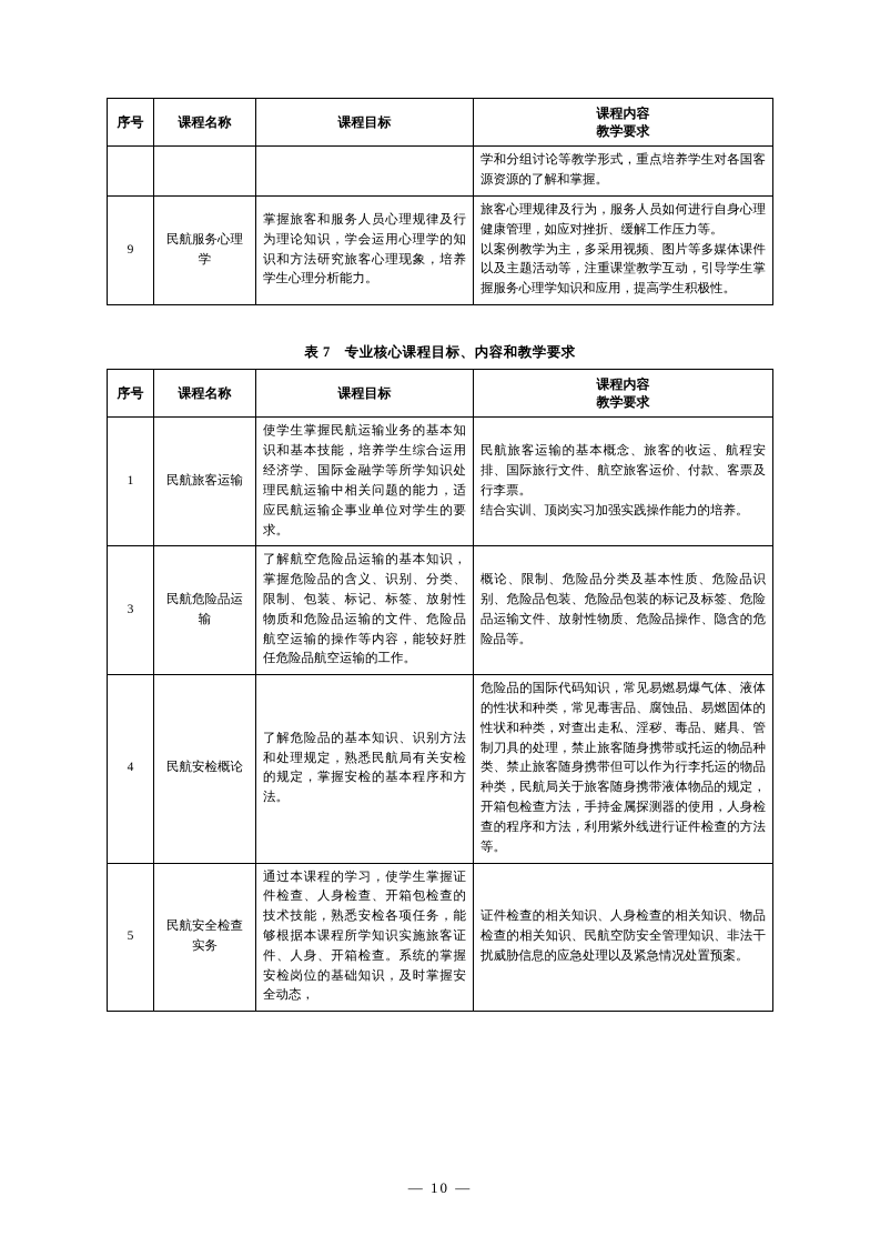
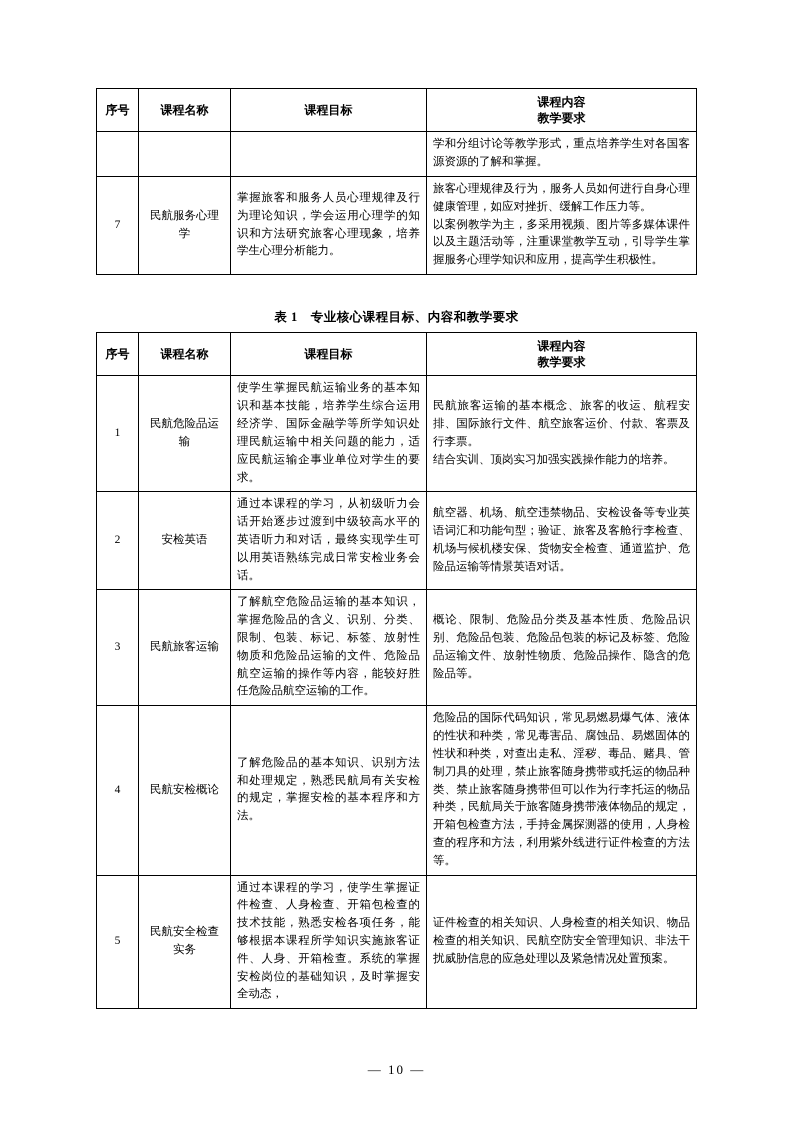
  序号	课程名称	课程目标	课程内容 教学要求
  			学和分组讨论等教学形式，重点培养学生对各国客源资源的了解和掌握。
- 9	民航服务心理学	掌握旅客和服务人员心理规律及行为理论知识，学会运用心理学的知识和方法研究旅客心理现象，培养学生心理分析能力。	旅客心理规律及行为，服务人员如何进行自身心理健康管理，如应对挫折、缓解工作压力等。 以案例教学为主，多采用视频、图片等多媒体课件以及主题活动等，注重课堂教学互动，引导学生掌握服务心理学知识和应用，提高学生积极性。
+ 7	民航服务心理学	掌握旅客和服务人员心理规律及行为理论知识，学会运用心理学的知识和方法研究旅客心理现象，培养学生心理分析能力。	旅客心理规律及行为，服务人员如何进行自身心理健康管理，如应对挫折、缓解工作压力等。 以案例教学为主，多采用视频、图片等多媒体课件以及主题活动等，注重课堂教学互动，引导学生掌握服务心理学知识和应用，提高学生积极性。
- 表 7 专业核心课程目标、内容和教学要求
+ 表 1 专业核心课程目标、内容和教学要求
  序号	课程名称	课程目标	课程内容 教学要求
- 1	民航旅客运输	使学生掌握民航运输业务的基本知识和基本技能，培养学生综合运用经济学、国际金融学等所学知识处理民航运输中相关问题的能力，适应民航运输企事业单位对学生的要求。	民航旅客运输的基本概念、旅客的收运、航程安排、国际旅行文件、航空旅客运价、付款、客票及行李票。 结合实训、顶岗实习加强实践操作能力的培养。
+ 1	民航危险品运输	使学生掌握民航运输业务的基本知识和基本技能，培养学生综合运用经济学、国际金融学等所学知识处理民航运输中相关问题的能力，适应民航运输企事业单位对学生的要求。	民航旅客运输的基本概念、旅客的收运、航程安排、国际旅行文件、航空旅客运价、付款、客票及行李票。 结合实训、顶岗实习加强实践操作能力的培养。
+ 2	安检英语	通过本课程的学习，从初级听力会话开始逐步过渡到中级较高水平的英语听力和对话，最终实现学生可以用英语熟练完成日常安检业务会话。	航空器、机场、航空违禁物品、安检设备等专业英语词汇和功能句型；验证、旅客及客舱行李检查、机场与候机楼安保、货物安全检查、通道监护、危险品运输等情景英语对话。
- 3	民航危险品运输	了解航空危险品运输的基本知识，掌握危险品的含义、识别、分类、限制、包装、标记、标签、放射性物质和危险品运输的文件、危险品航空运输的操作等内容，能较好胜任危险品航空运输的工作。	概论、限制、危险品分类及基本性质、危险品识别、危险品包装、危险品包装的标记及标签、危险品运输文件、放射性物质、危险品操作、隐含的危险品等。
+ 3	民航旅客运输	了解航空危险品运输的基本知识，掌握危险品的含义、识别、分类、限制、包装、标记、标签、放射性物质和危险品运输的文件、危险品航空运输的操作等内容，能较好胜任危险品航空运输的工作。	概论、限制、危险品分类及基本性质、危险品识别、危险品包装、危险品包装的标记及标签、危险品运输文件、放射性物质、危险品操作、隐含的危险品等。
  4	民航安检概论	了解危险品的基本知识、识别方法和处理规定，熟悉民航局有关安检的规定，掌握安检的基本程序和方法。	危险品的国际代码知识，常见易燃易爆气体、液体的性状和种类，常见毒害品、腐蚀品、易燃固体的性状和种类，对查出走私、淫秽、毒品、赌具、管制刀具的处理，禁止旅客随身携带或托运的物品种类、禁止旅客随身携带但可以作为行李托运的物品种类，民航局关于旅客随身携带液体物品的规定，开箱包检查方法，手持金属探测器的使用，人身检查的程序和方法，利用紫外线进行证件检查的方法等。
  5	民航安全检查实务	通过本课程的学习，使学生掌握证件检查、人身检查、开箱包检查的技术技能，熟悉安检各项任务，能够根据本课程所学知识实施旅客证件、人身、开箱检查。系统的掌握安检岗位的基础知识，及时掌握安全动态，	证件检查的相关知识、人身检查的相关知识、物品检查的相关知识、民航空防安全管理知识、非法干扰威胁信息的应急处理以及紧急情况处置预案。
  — 10 —
